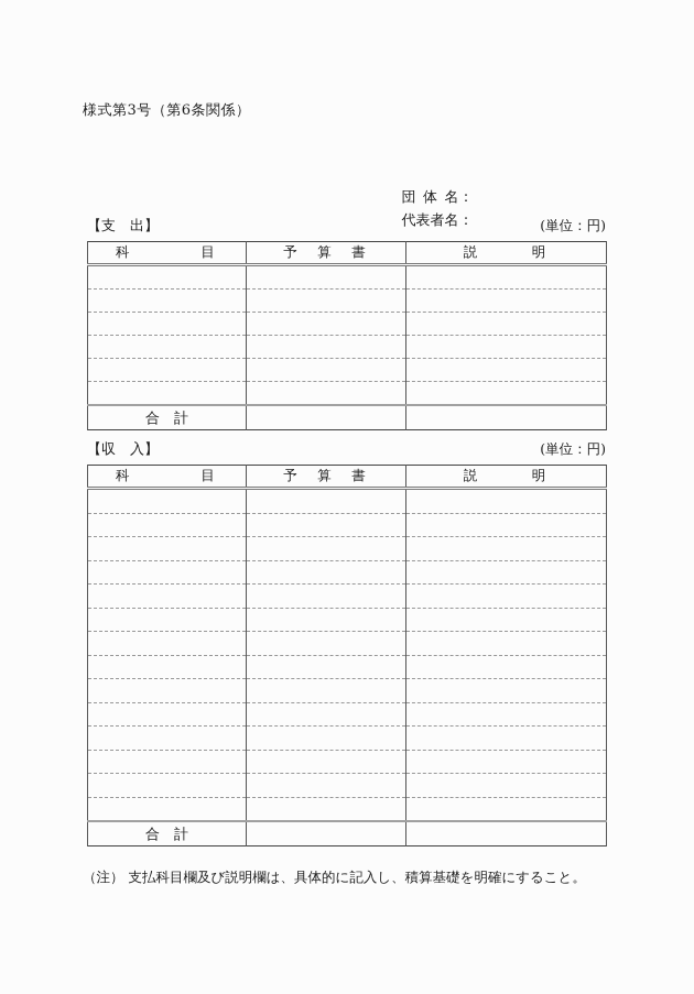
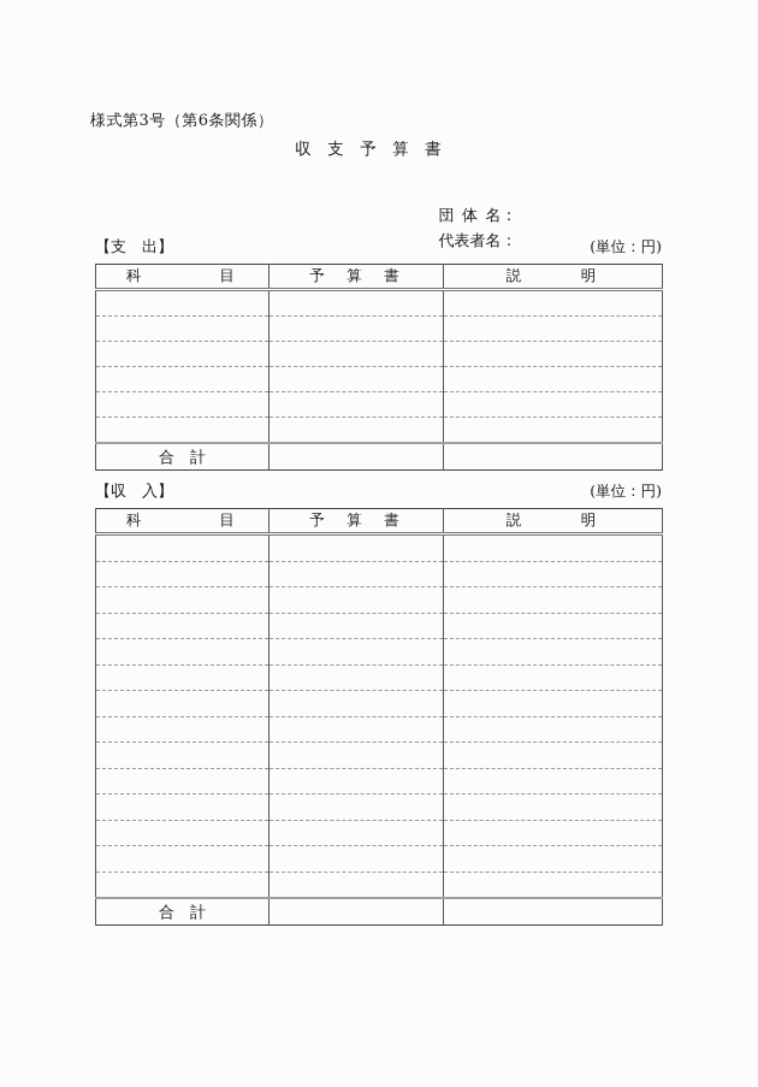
  様式第3号（第6条関係）
+ 収 支 予 算 書
  団 体 名：
  代表者名：
  【支 出】
  (単位：円)
  科 目	予 算 書	説 明
  合 計
  【収 入】
  (単位：円)
  科 目	予 算 書	説 明
  合 計
- （注） 支払科目欄及び説明欄は、具体的に記入し、積算基礎を明確にすること。
